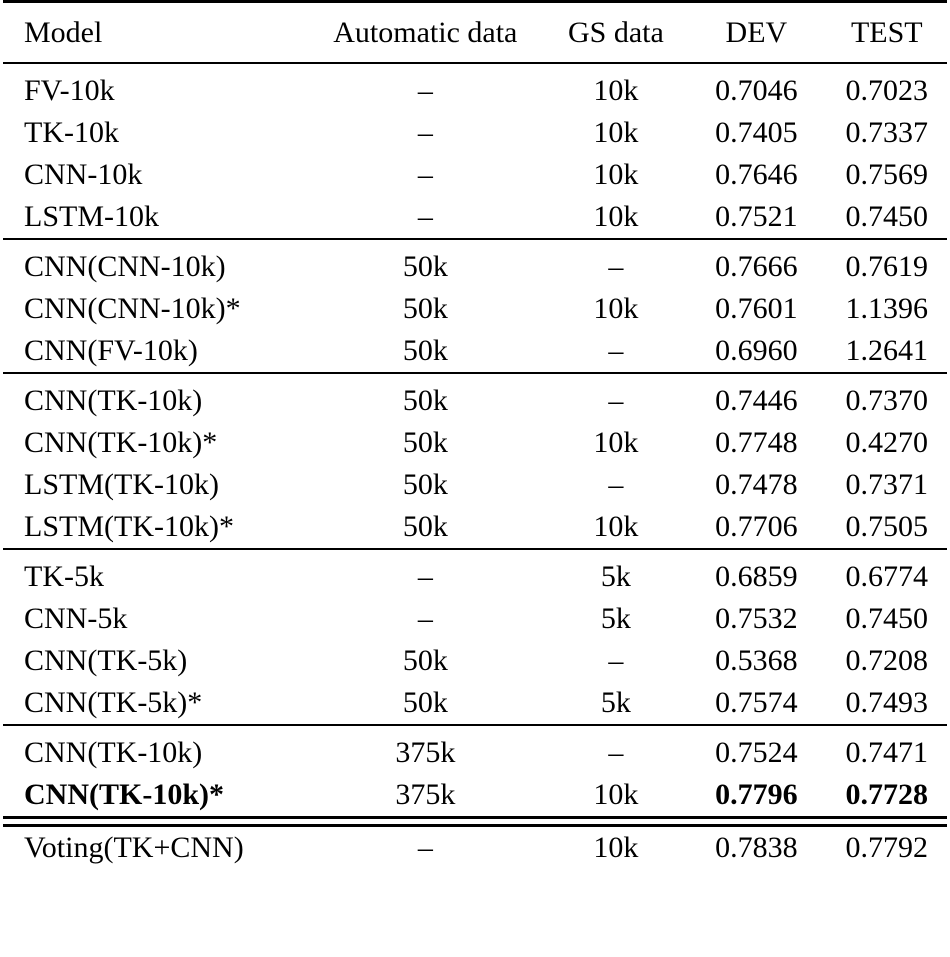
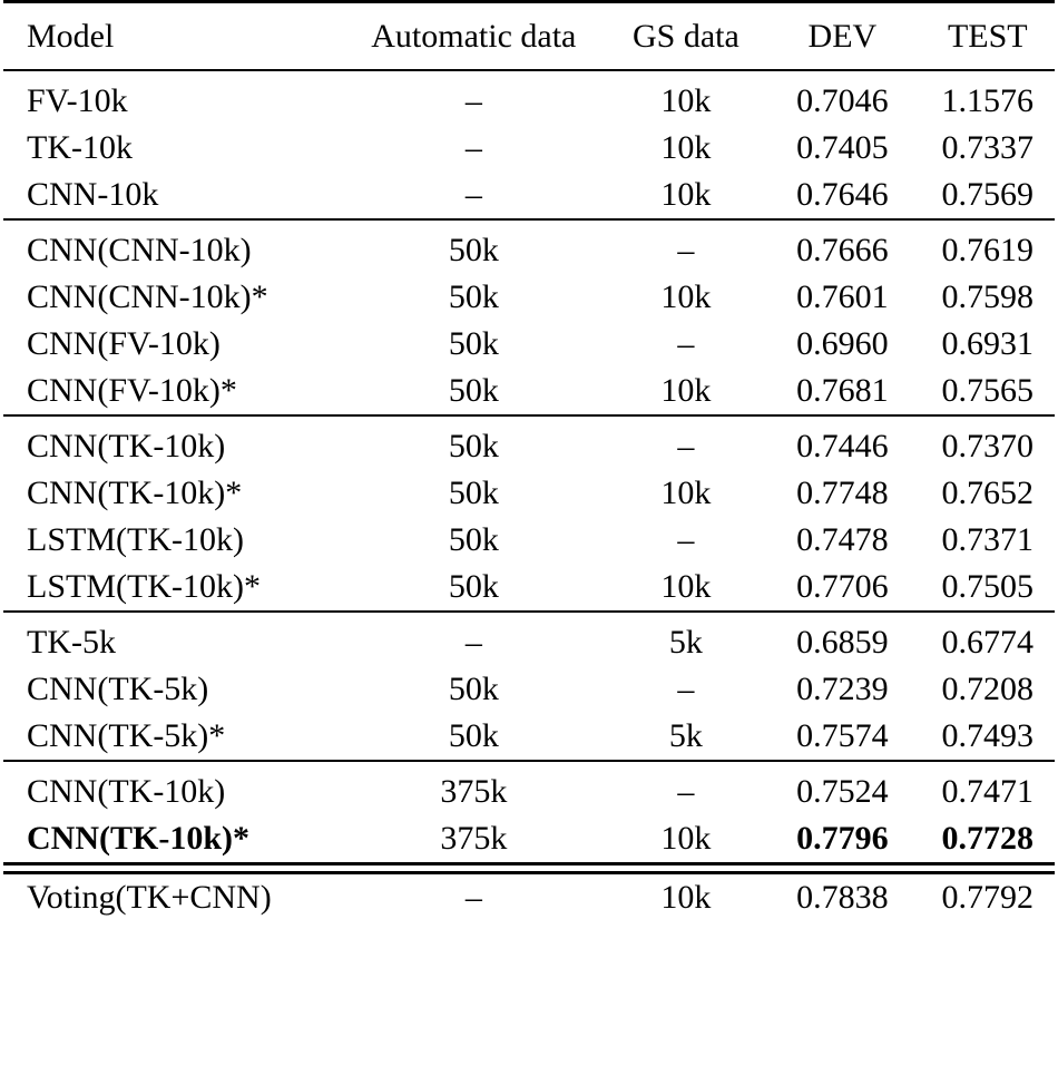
  Model	Automatic data	GS data	DEV	TEST
- FV-10k	–	10k	0.7046	0.7023
+ FV-10k	–	10k	0.7046	1.1576
  TK-10k	–	10k	0.7405	0.7337
  CNN-10k	–	10k	0.7646	0.7569
- LSTM-10k	–	10k	0.7521	0.7450
  CNN(CNN-10k)	50k	–	0.7666	0.7619
- CNN(CNN-10k)*	50k	10k	0.7601	1.1396
+ CNN(CNN-10k)*	50k	10k	0.7601	0.7598
- CNN(FV-10k)	50k	–	0.6960	1.2641
+ CNN(FV-10k)	50k	–	0.6960	0.6931
+ CNN(FV-10k)*	50k	10k	0.7681	0.7565
  CNN(TK-10k)	50k	–	0.7446	0.7370
- CNN(TK-10k)*	50k	10k	0.7748	0.4270
+ CNN(TK-10k)*	50k	10k	0.7748	0.7652
  LSTM(TK-10k)	50k	–	0.7478	0.7371
  LSTM(TK-10k)*	50k	10k	0.7706	0.7505
  TK-5k	–	5k	0.6859	0.6774
- CNN-5k	–	5k	0.7532	0.7450
- CNN(TK-5k)	50k	–	0.5368	0.7208
+ CNN(TK-5k)	50k	–	0.7239	0.7208
  CNN(TK-5k)*	50k	5k	0.7574	0.7493
  CNN(TK-10k)	375k	–	0.7524	0.7471
  CNN(TK-10k)*	375k	10k	0.7796	0.7728
  Voting(TK+CNN)	–	10k	0.7838	0.7792
